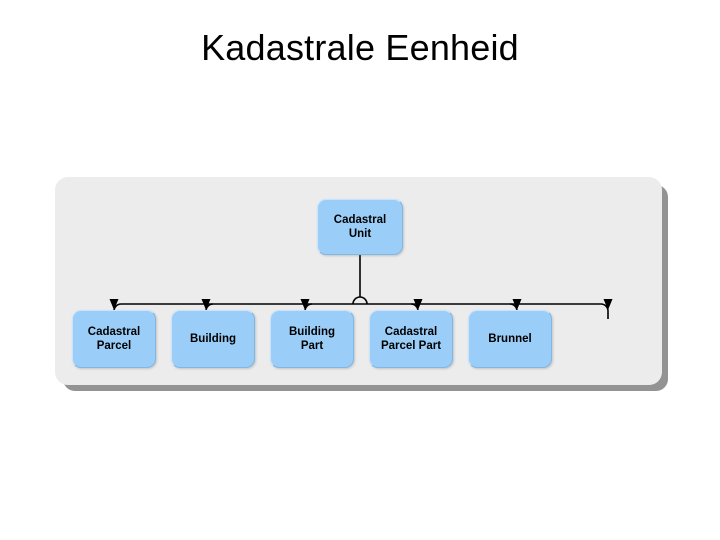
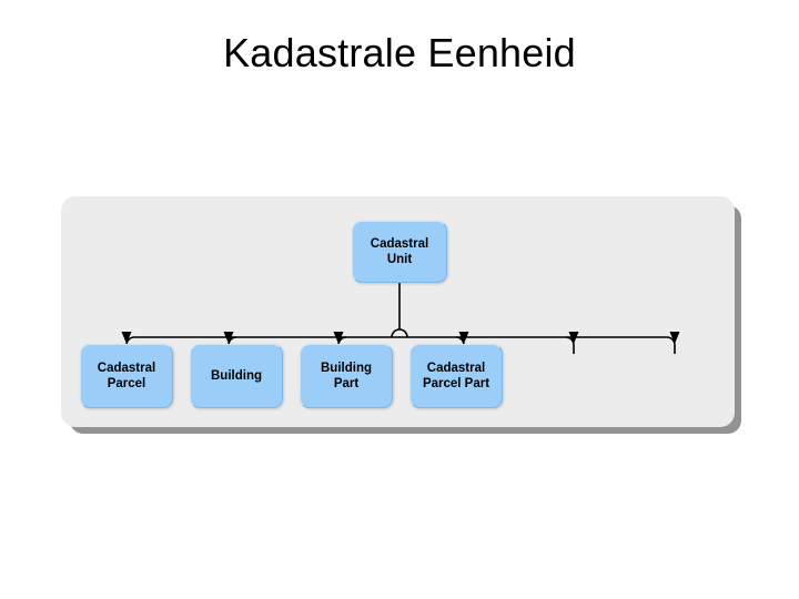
  Kadastrale Eenheid
  Cadastral
  Unit
  Cadastral
  Parcel
  Building
  Building
  Part
  Cadastral
  Parcel Part
- Brunnel
